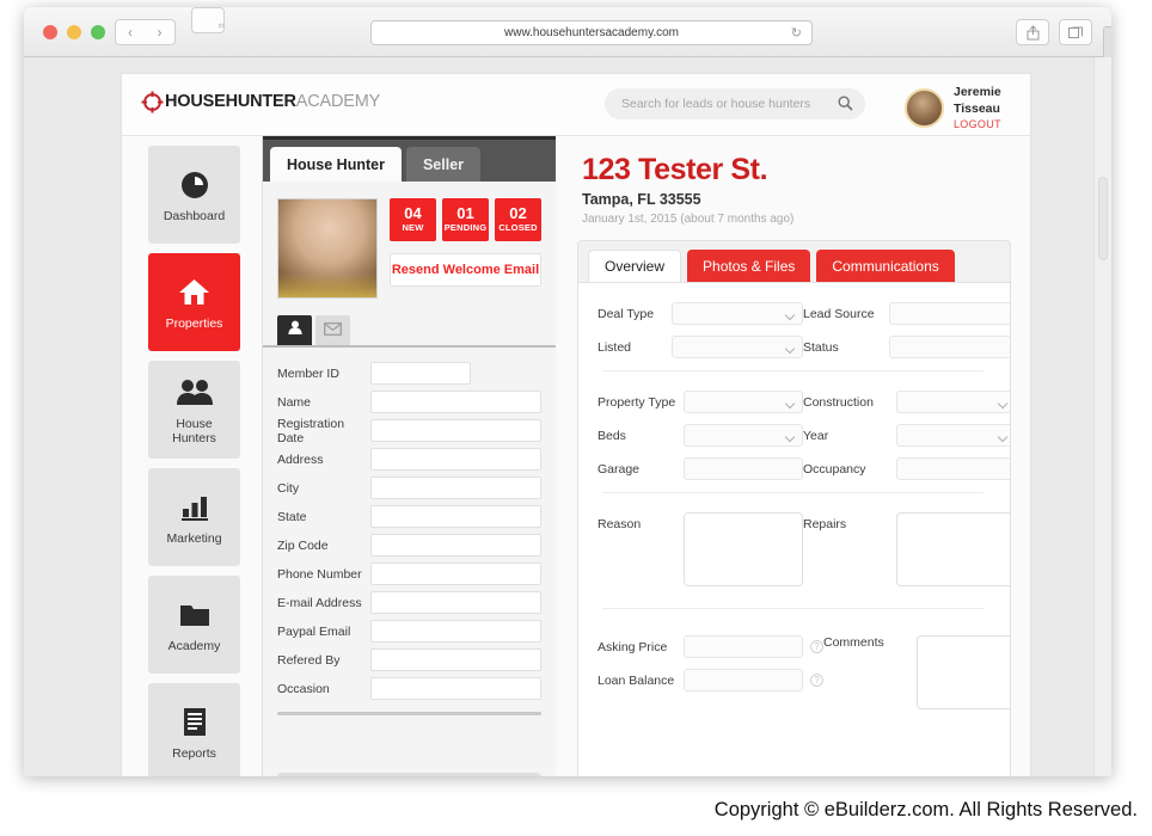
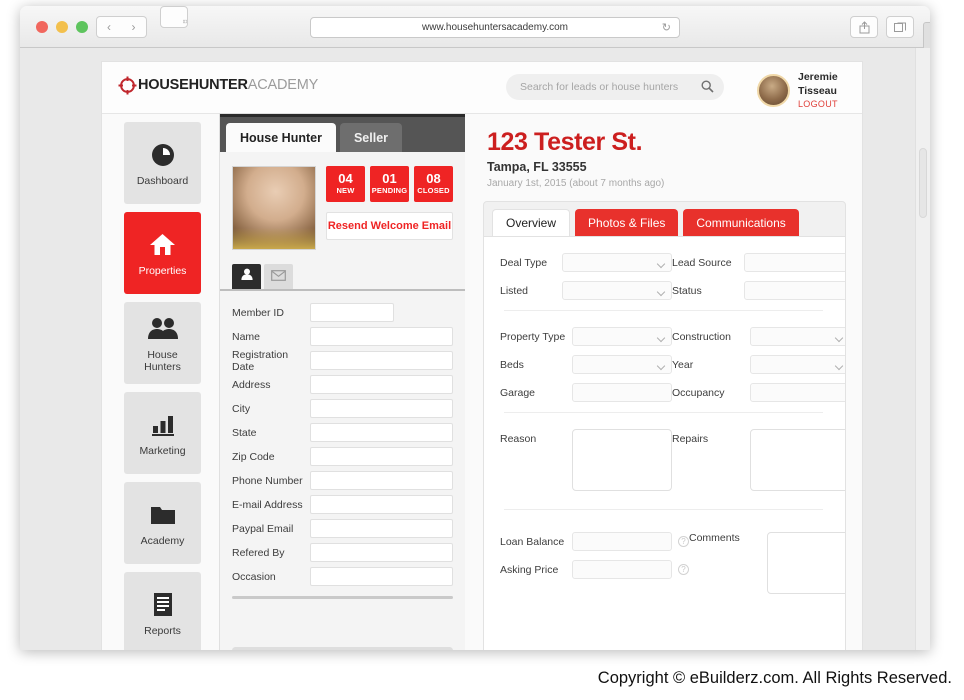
  ‹
  ›
  www.househuntersacademy.com
  ↻
  HOUSEHUNTERACADEMY
  Search for leads or house hunters
  Jeremie Tisseau
  LOGOUT
  Dashboard
  Properties
  House
  Hunters
  Marketing
  Academy
  Reports
  House Hunter
  Seller
  04
  NEW
  01
  PENDING
- 02
+ 08
  CLOSED
  Resend Welcome Email
  Member ID
  Name
  Registration Date
  Address
  City
  State
  Zip Code
  Phone Number
  E-mail Address
  Paypal Email
  Refered By
  Occasion
  123 Tester St.
  Tampa, FL 33555
  January 1st, 2015 (about 7 months ago)
  Overview
  Photos & Files
  Communications
  Deal Type
  Lead Source
  Listed
  Status
  Property Type
  Construction
  Beds
  Year
  Garage
  Occupancy
  Reason
  Repairs
- Asking Price
+ Loan Balance
  ?
- Loan Balance
+ Asking Price
  ?
  Comments
  Copyright © eBuilderz.com. All Rights Reserved.
